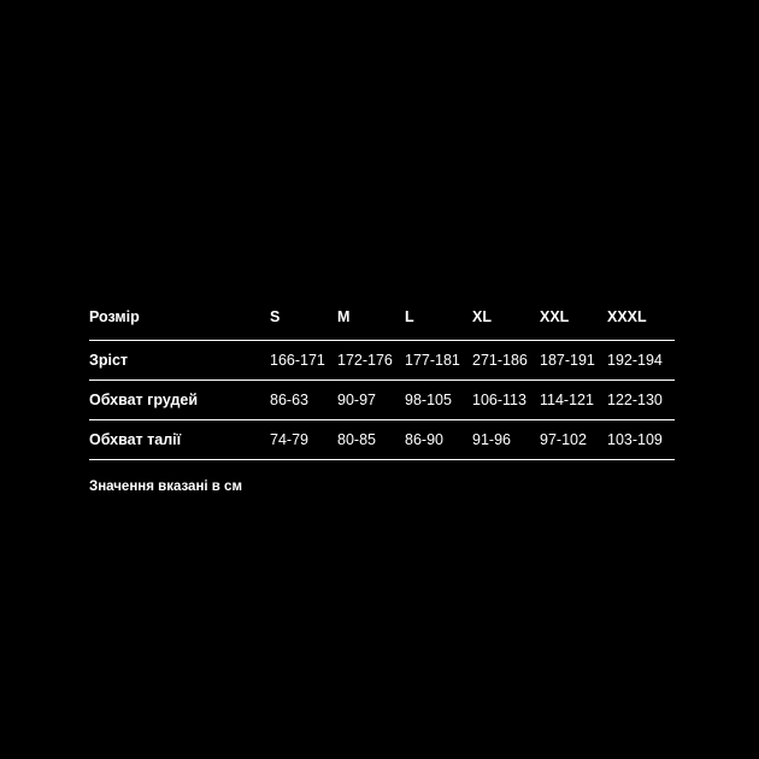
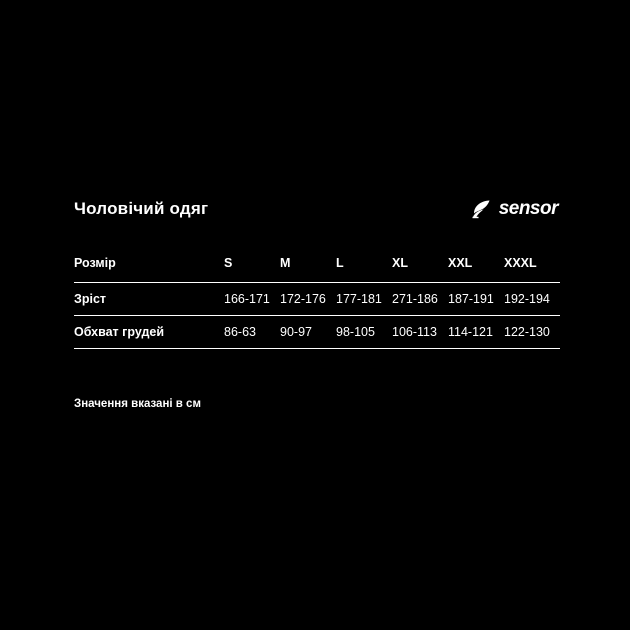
+ Чоловічий одяг
+ sensor
  Розмір	S	M	L	XL	XXL	XXXL
  Зріст	166-171	172-176	177-181	271-186	187-191	192-194
  Обхват грудей	86-63	90-97	98-105	106-113	114-121	122-130
- Обхват талії	74-79	80-85	86-90	91-96	97-102	103-109
  Значення вказані в см
